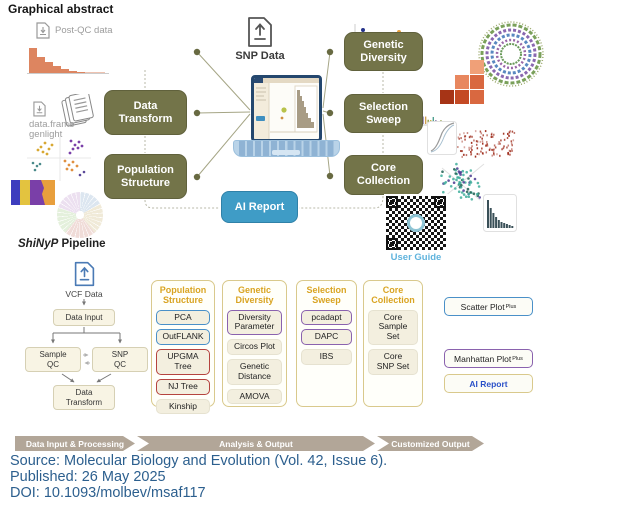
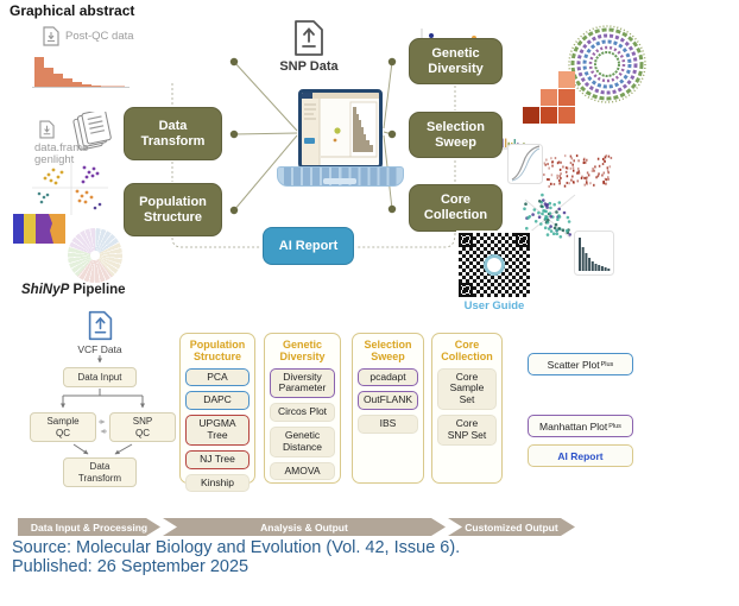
  Graphical abstract
  Post-QC data
  data.frame
  genlight
  ShiNyP Pipeline
  Data Transform
  Population Structure
  Genetic Diversity
  Selection Sweep
  Core Collection
  SNP Data
  AI Report
  User Guide
  VCF Data
  Data Input
  Sample QC
  SNP QC
  Data Transform
  Population Structure
  PCA
- OutFLANK
+ DAPC
  UPGMA Tree
  NJ Tree
  Kinship
  Genetic Diversity
  Diversity Parameter
  Circos Plot
  Genetic Distance
  AMOVA
  Selection Sweep
  pcadapt
- DAPC
+ OutFLANK
  IBS
  Core Collection
  Core Sample Set
  Core SNP Set
  Scatter Plot
  Manhattan Plot
  AI Report
  Data Input & Processing
  Analysis & Output
  Customized Output
  Source: Molecular Biology and Evolution (Vol. 42, Issue 6).
- Published: 26 May 2025
+ Published: 26 September 2025
- DOI: 10.1093/molbev/msaf117
